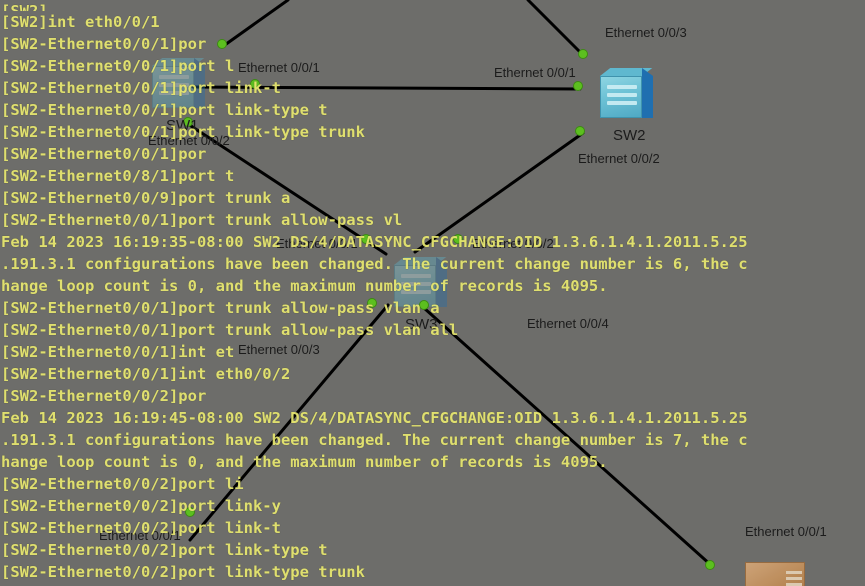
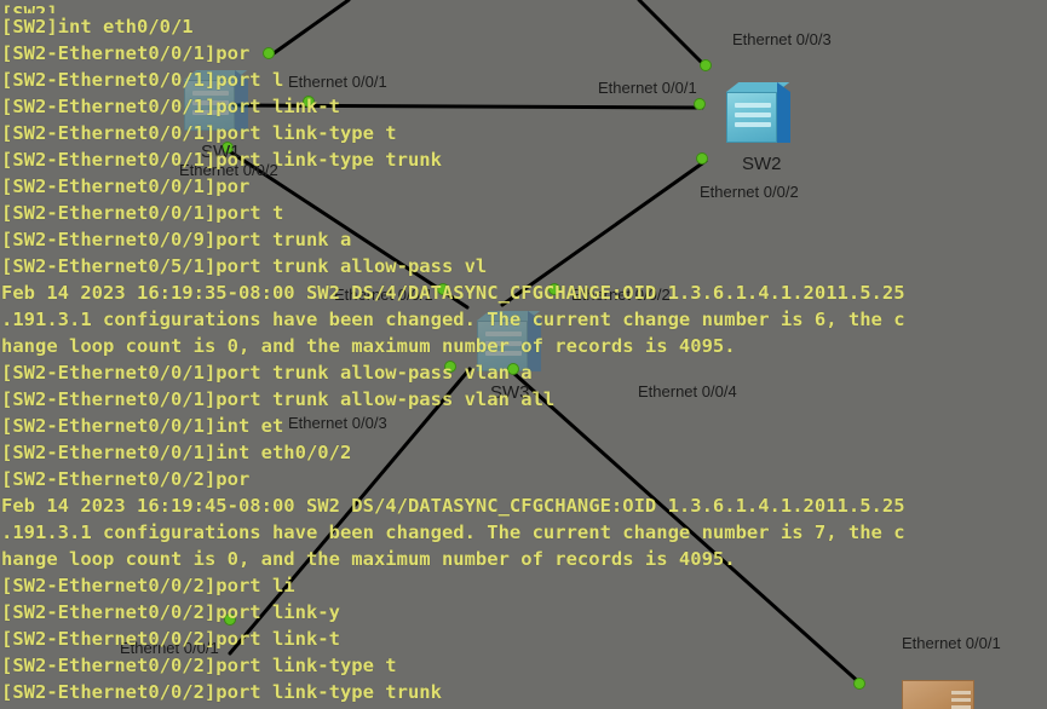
  Ethernet 0/0/2
  Ethernet 0/0/1
  Ethernet 0/0/1
  Ethernet 0/0/3
  Ethernet 0/0/2
  Ethernet 0/0/1
  Ethernet 0/0/2
  Ethernet 0/0/3
  Ethernet 0/0/4
  Ethernet 0/0/1
  Ethernet 0/0/1
  SW1
  SW2
  SW3
  [SW2]int eth0/0/1
  [SW2-Ethernet0/0/1]por
  [SW2-Ethernet0/0/1]port l
  [SW2-Ethernet0/0/1]port link-t
  [SW2-Ethernet0/0/1]port link-type t
  [SW2-Ethernet0/0/1]port link-type trunk
  [SW2-Ethernet0/0/1]por
- [SW2-Ethernet0/8/1]port t
+ [SW2-Ethernet0/0/1]port t
  [SW2-Ethernet0/0/9]port trunk a
- [SW2-Ethernet0/0/1]port trunk allow-pass vl
+ [SW2-Ethernet0/5/1]port trunk allow-pass vl
  Feb 14 2023 16:19:35-08:00 SW2 DS/4/DATASYNC_CFGCHANGE:OID 1.3.6.1.4.1.2011.5.25
  .191.3.1 configurations have been changed. The current change number is 6, the c
  hange loop count is 0, and the maximum number of records is 4095.
  [SW2-Ethernet0/0/1]port trunk allow-pass vlan a
  [SW2-Ethernet0/0/1]port trunk allow-pass vlan all
  [SW2-Ethernet0/0/1]int et
  [SW2-Ethernet0/0/1]int eth0/0/2
  [SW2-Ethernet0/0/2]por
  Feb 14 2023 16:19:45-08:00 SW2 DS/4/DATASYNC_CFGCHANGE:OID 1.3.6.1.4.1.2011.5.25
  .191.3.1 configurations have been changed. The current change number is 7, the c
  hange loop count is 0, and the maximum number of records is 4095.
  [SW2-Ethernet0/0/2]port li
  [SW2-Ethernet0/0/2]port link-y
  [SW2-Ethernet0/0/2]port link-t
  [SW2-Ethernet0/0/2]port link-type t
  [SW2-Ethernet0/0/2]port link-type trunk
